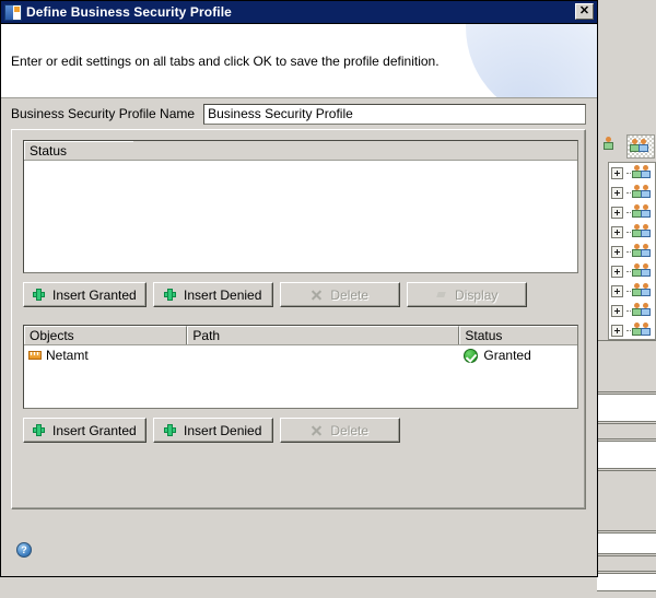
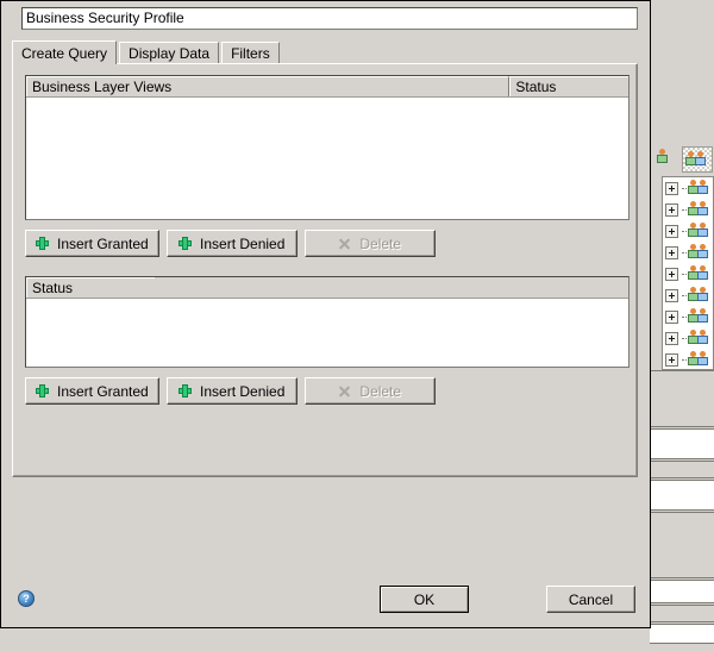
- Define Business Security Profile
- ✕
- Enter or edit settings on all tabs and click OK to save the profile definition.
- Business Security Profile Name
  Business Security Profile
+ Create Query
+ Display Data
+ Filters
+ Business Layer Views
  Status
  Insert Granted
  Insert Denied
  Delete
- Display
- Objects
- Path
  Status
- Netamt
- Granted
  Insert Granted
  Insert Denied
  Delete
  ?
+ OK
+ Cancel
